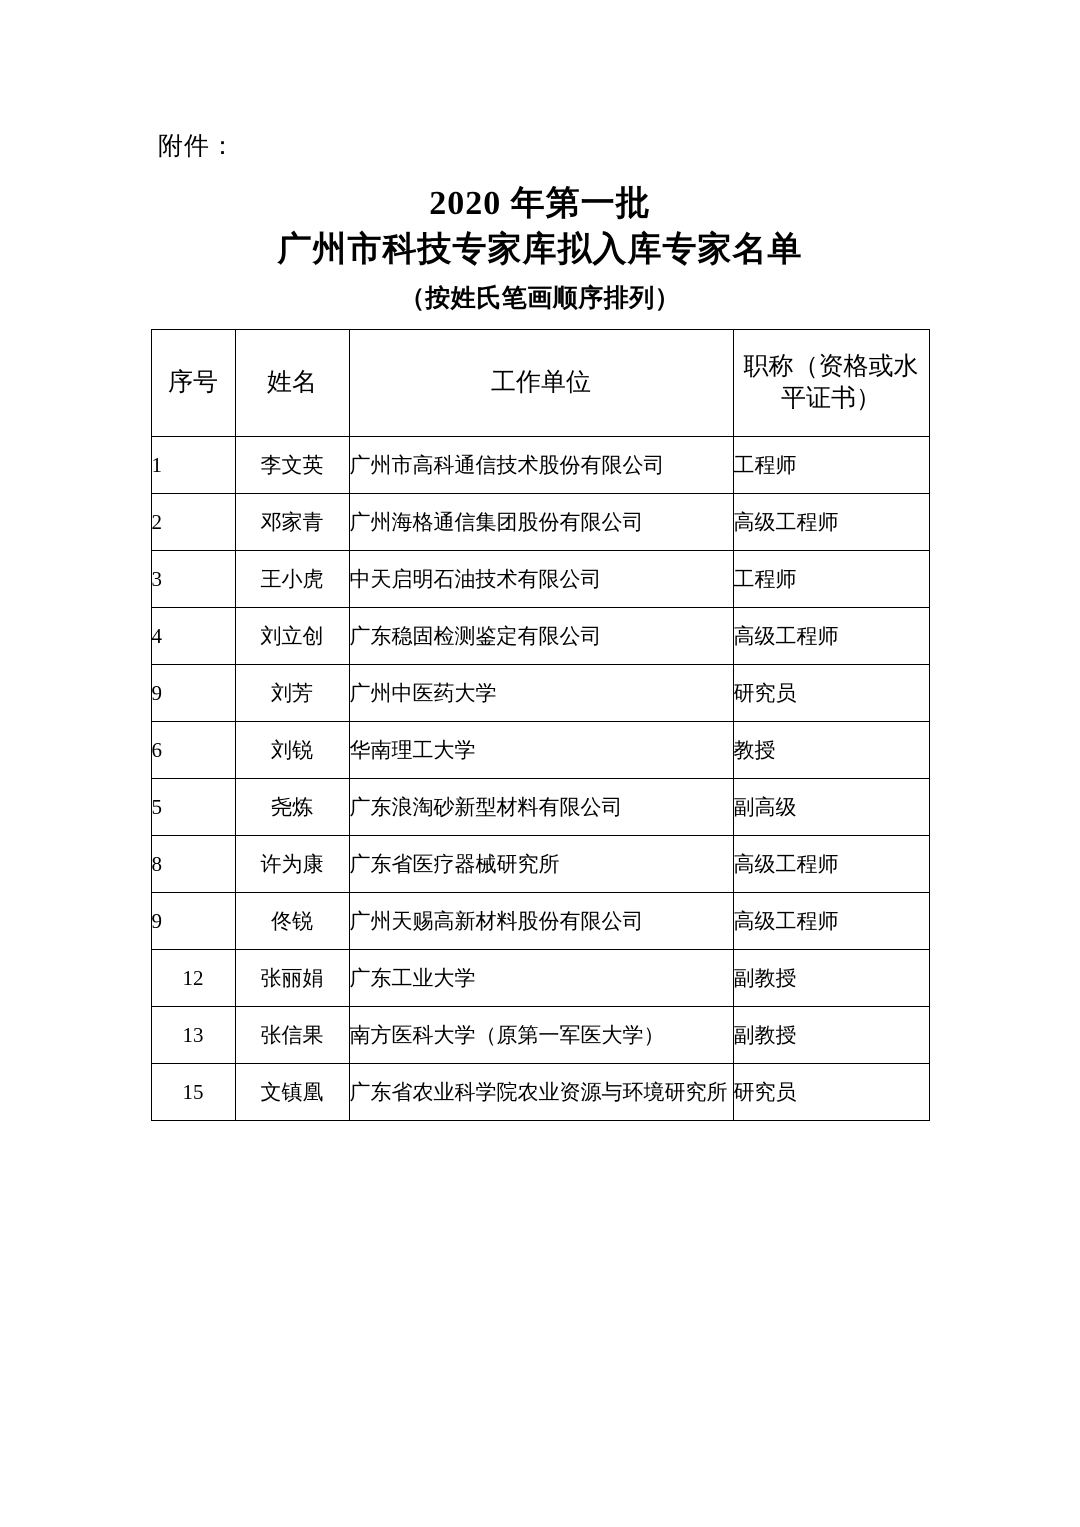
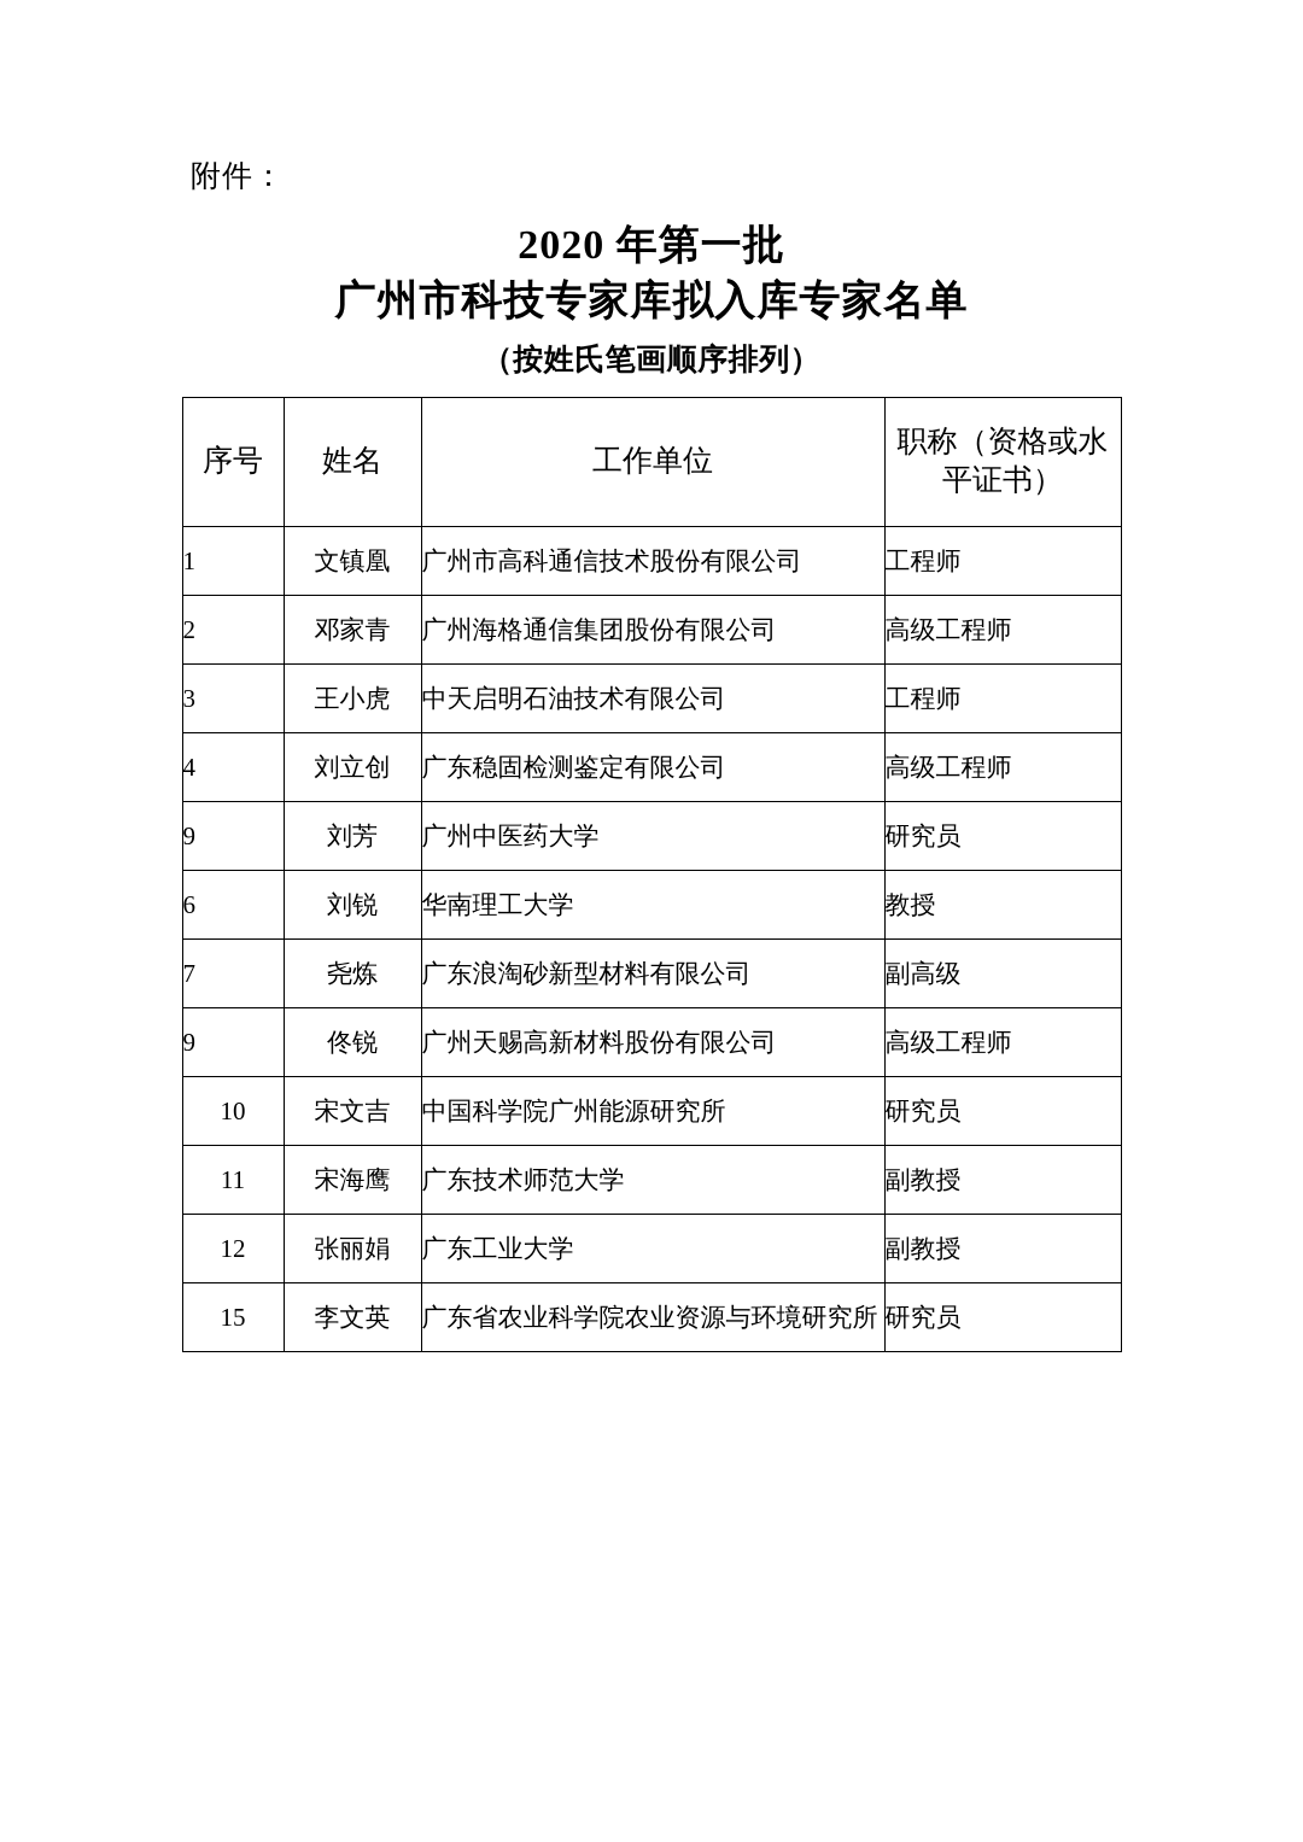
  附件：
  2020 年第一批
  广州市科技专家库拟入库专家名单
  （按姓氏笔画顺序排列）
  序号	姓名	工作单位	职称（资格或水平证书）
- 1	李文英	广州市高科通信技术股份有限公司	工程师
+ 1	文镇凰	广州市高科通信技术股份有限公司	工程师
  2	邓家青	广州海格通信集团股份有限公司	高级工程师
  3	王小虎	中天启明石油技术有限公司	工程师
  4	刘立创	广东稳固检测鉴定有限公司	高级工程师
  9	刘芳	广州中医药大学	研究员
  6	刘锐	华南理工大学	教授
- 5	尧炼	广东浪淘砂新型材料有限公司	副高级
+ 7	尧炼	广东浪淘砂新型材料有限公司	副高级
- 8	许为康	广东省医疗器械研究所	高级工程师
  9	佟锐	广州天赐高新材料股份有限公司	高级工程师
+ 10	宋文吉	中国科学院广州能源研究所	研究员
+ 11	宋海鹰	广东技术师范大学	副教授
  12	张丽娟	广东工业大学	副教授
- 13	张信果	南方医科大学（原第一军医大学）	副教授
- 15	文镇凰	广东省农业科学院农业资源与环境研究所	研究员
+ 15	李文英	广东省农业科学院农业资源与环境研究所	研究员
